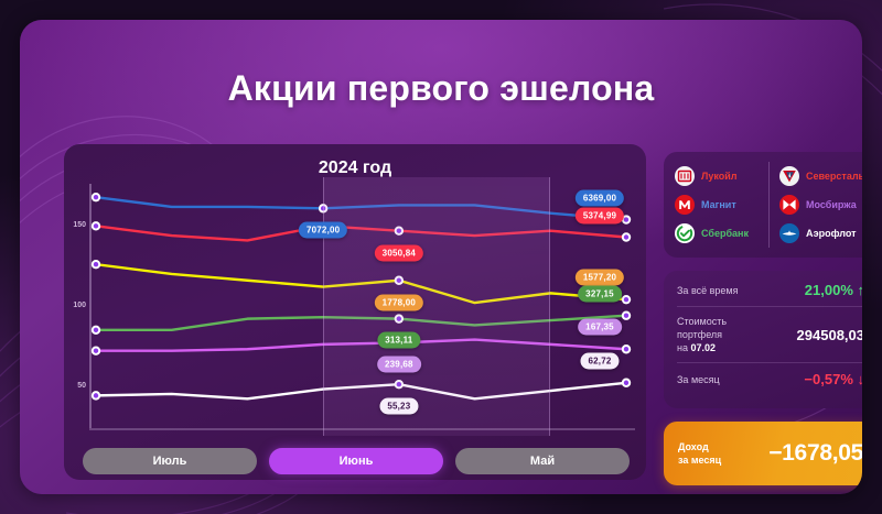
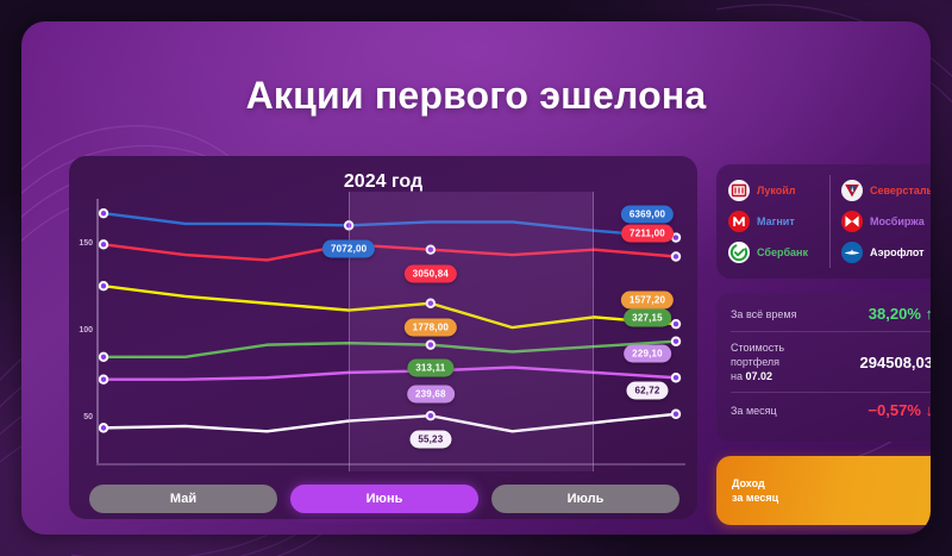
  Акции первого эшелона
  2024 год
  7072,00
  6369,00
  3050,84
- 5374,99
+ 7211,00
  1778,00
  1577,20
  313,11
  327,15
  239,68
- 167,35
+ 229,10
  55,23
  62,72
- Июль
+ Май
  Июнь
- Май
+ Июль
  Лукойл
  Магнит
  Сбербанк
  Северсталь
  Мосбиржа
  Аэрофлот
  За всё время
- 21,00% ↑
+ 38,20% ↑
  Стоимость
  портфеля
  на 07.02
  294508,03
  За месяц
  −0,57% ↓
  Доход
  за месяц
- −1678,05
